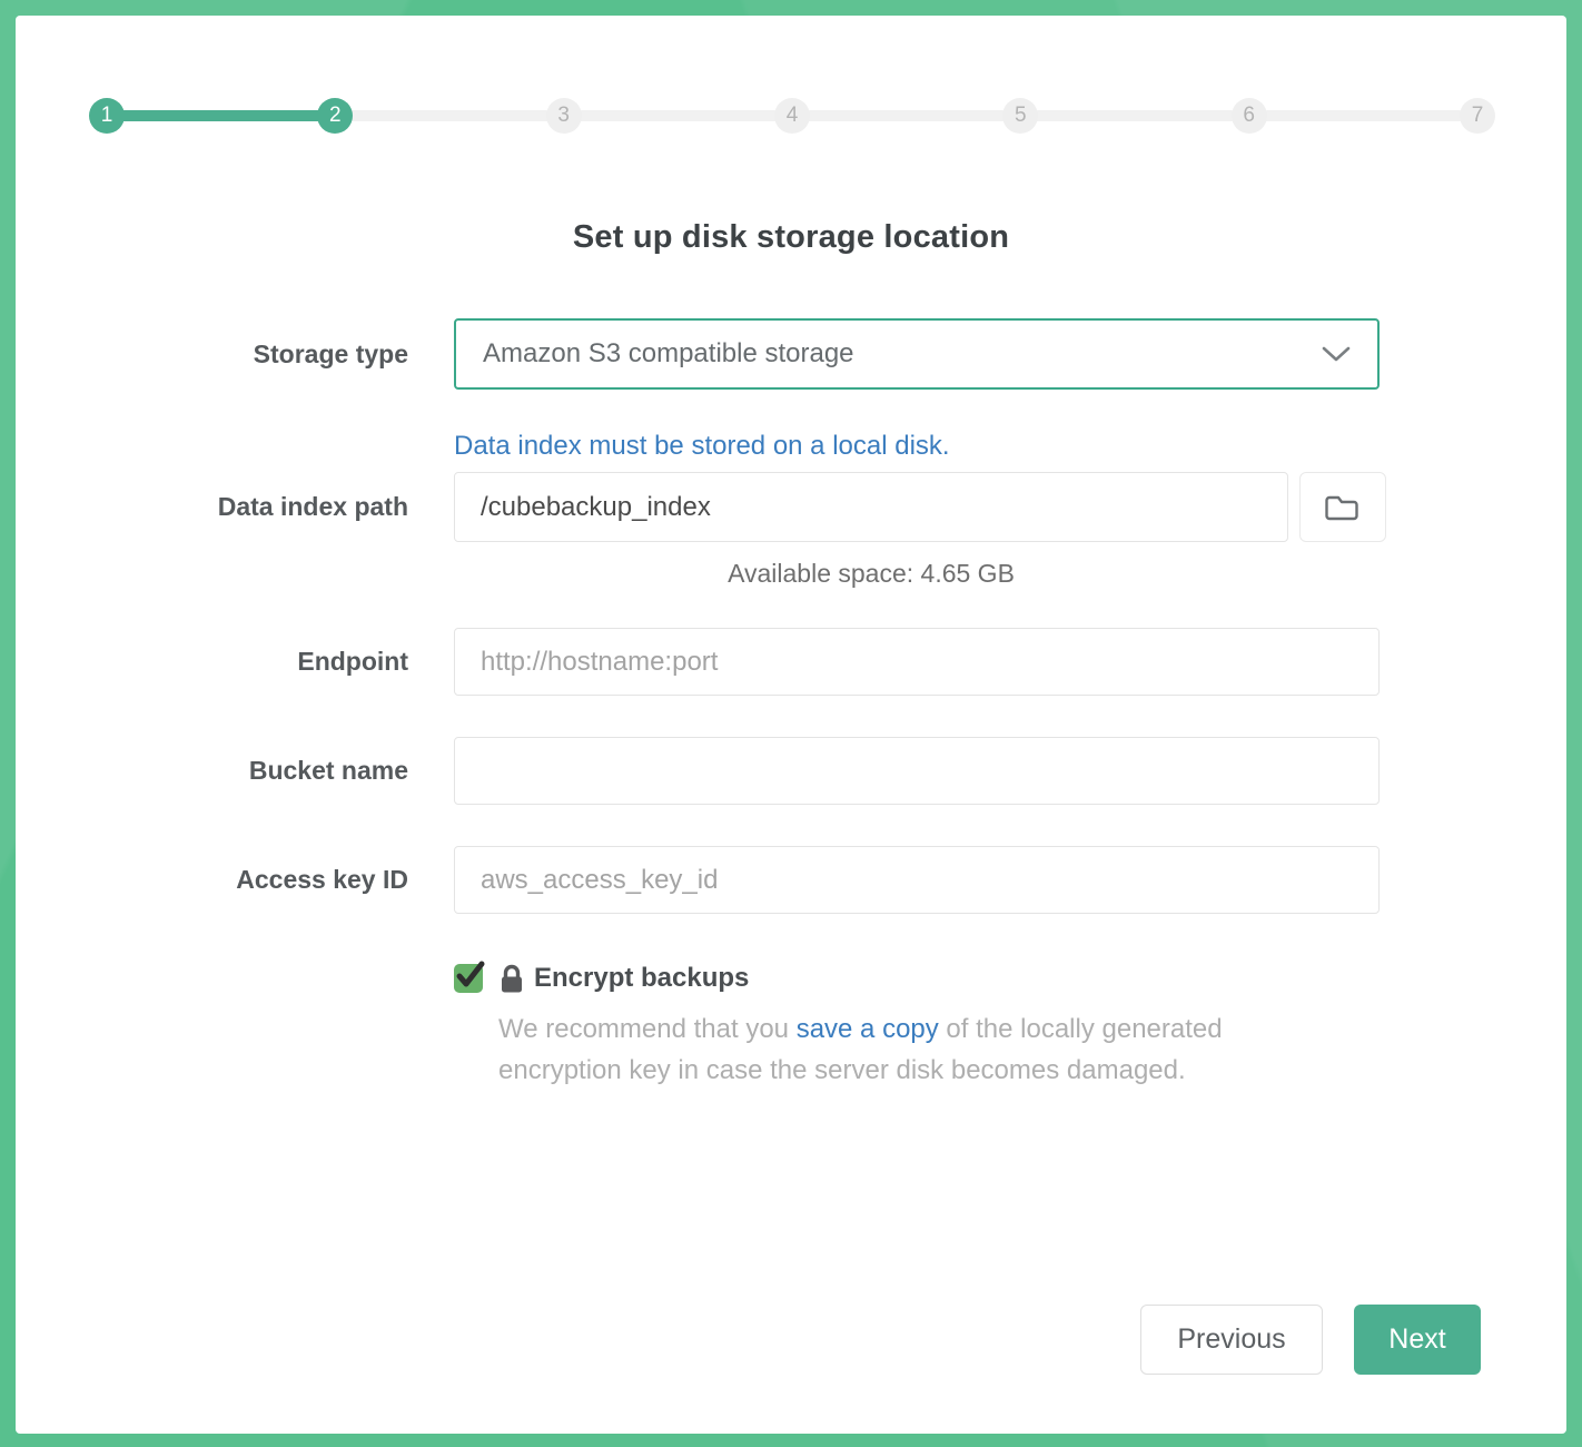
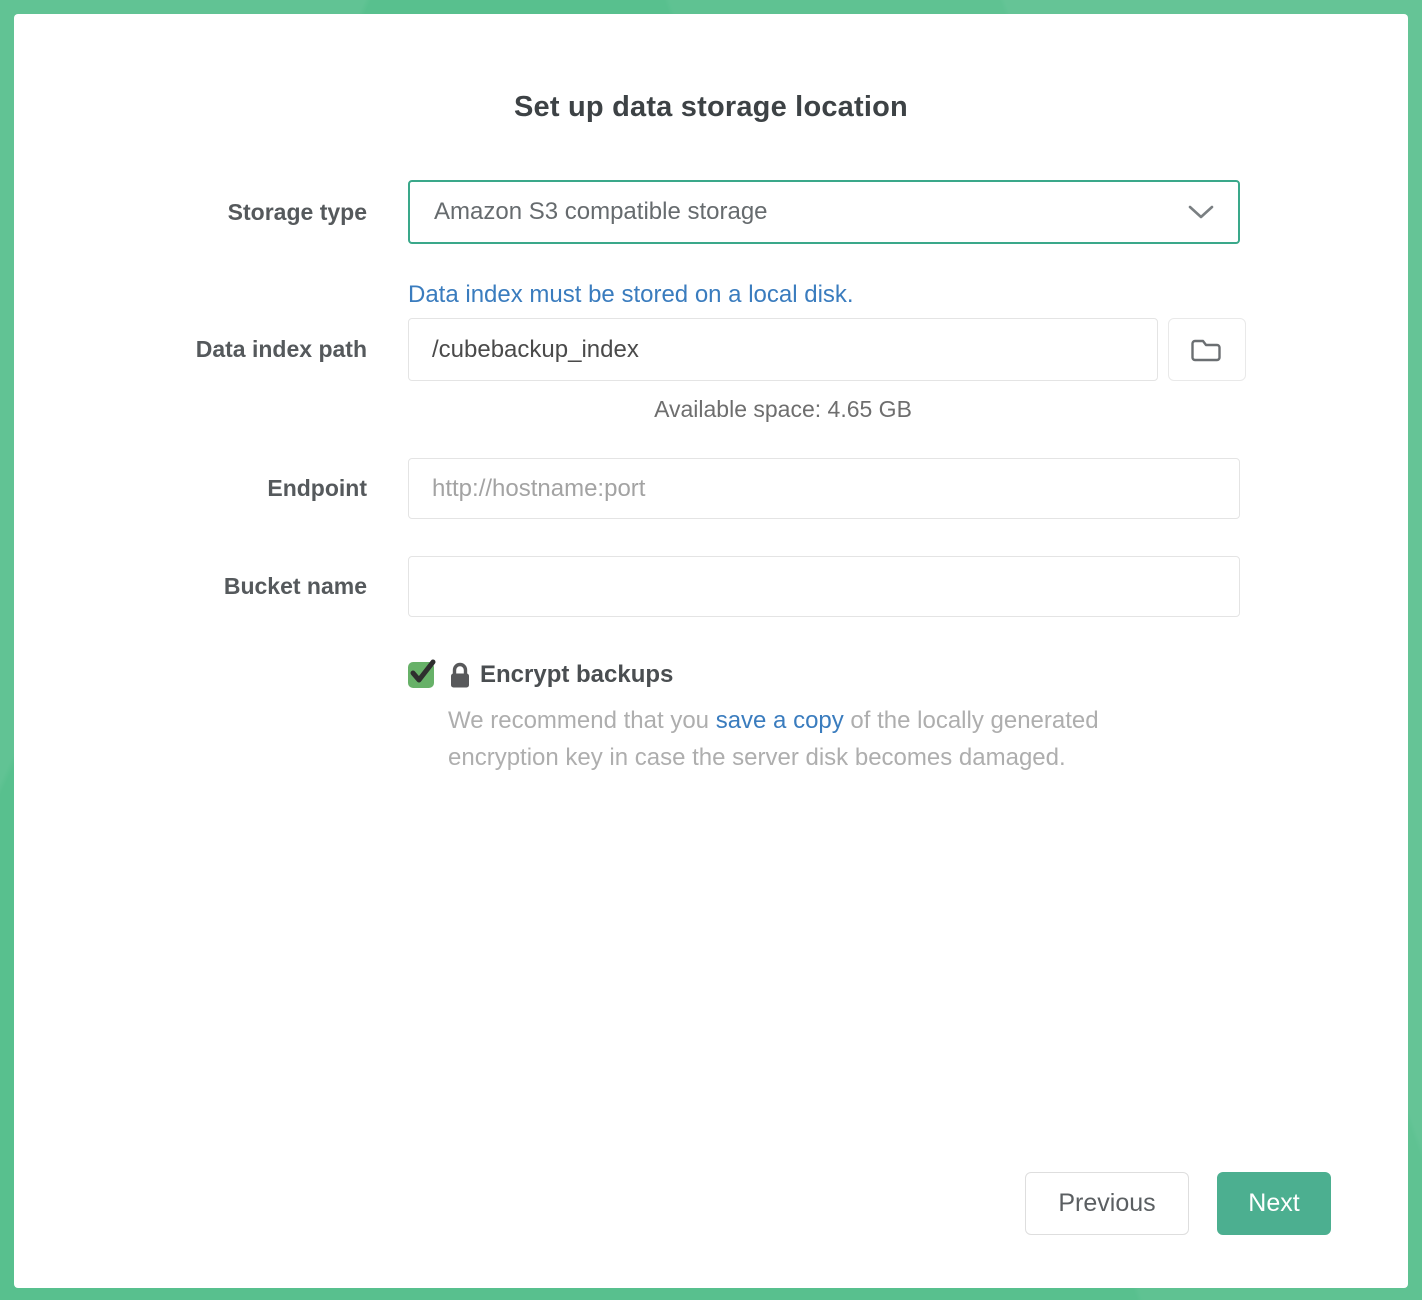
- 1
- 2
- 3
- 4
- 5
- 6
- 7
- Set up disk storage location
+ Set up data storage location
  Storage type
  Amazon S3 compatible storage
  Data index must be stored on a local disk.
  Data index path
  /cubebackup_index
  Available space: 4.65 GB
  Endpoint
  http://hostname:port
  Bucket name
- Access key ID
- aws_access_key_id
  Encrypt backups
  We recommend that you save a copy of the locally generated encryption key in case the server disk becomes damaged.
  Previous
  Next
